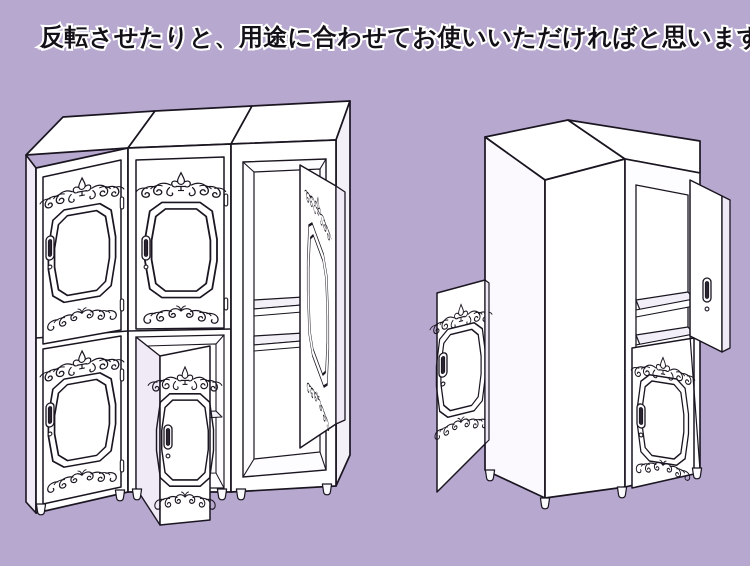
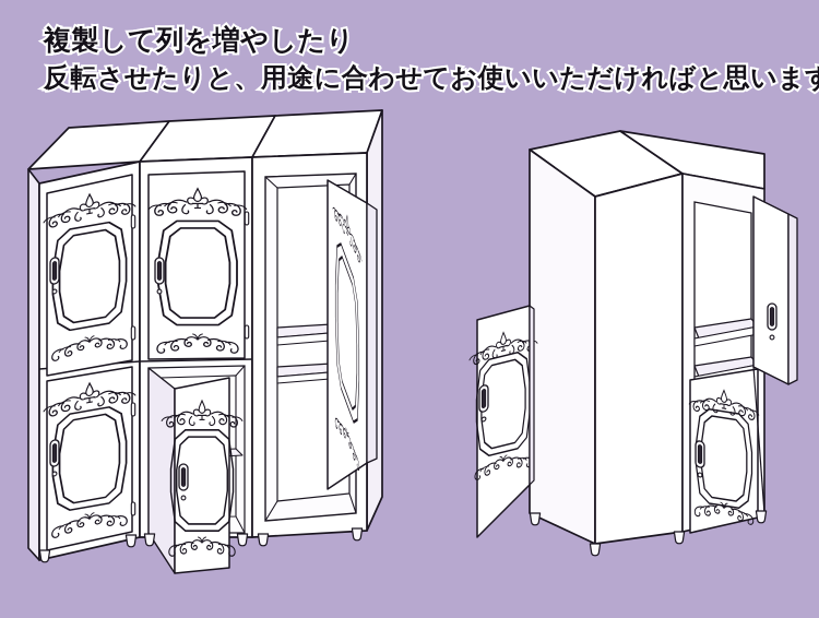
+ 複製して列を増やしたり
  反転させたりと、用途に合わせてお使いいただければと思いま
